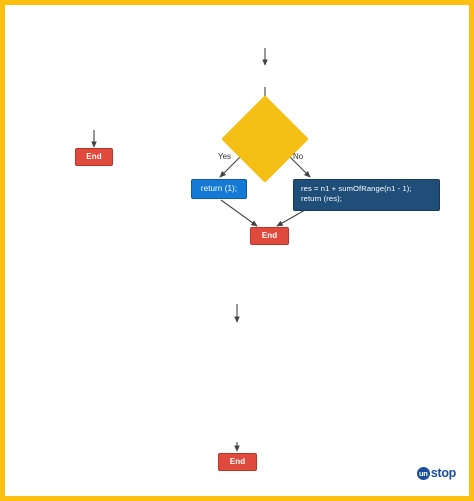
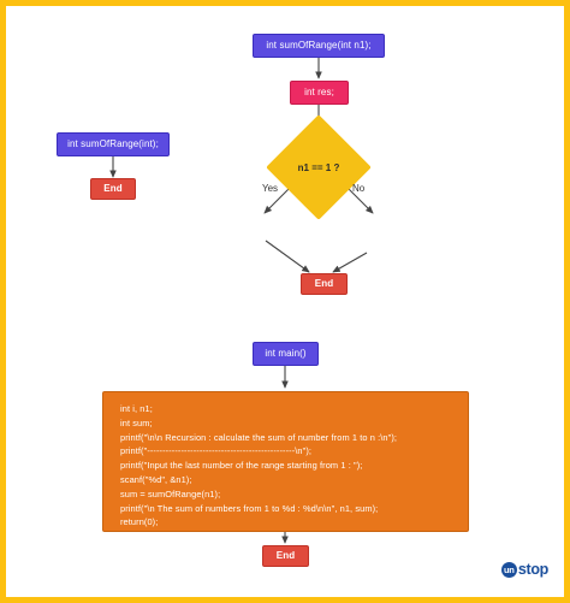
+ int sumOfRange(int n1);
+ int res;
+ n1 == 1 ?
  Yes
  No
- return (1);
- res = n1 + sumOfRange(n1 - 1);
- return (res);
  End
+ int sumOfRange(int);
  End
+ int main()
+ int i, n1;
+ int sum;
+ printf("\n\n Recursion : calculate the sum of number from 1 to n :\n");
+ printf("------------------------------------------------\n");
+ printf("Input the last number of the range starting from 1 : ");
+ scanf("%d", &n1);
+ sum = sumOfRange(n1);
+ printf("\n The sum of numbers from 1 to %d : %d\n\n", n1, sum);
+ return(0);
  End
  un
  stop
